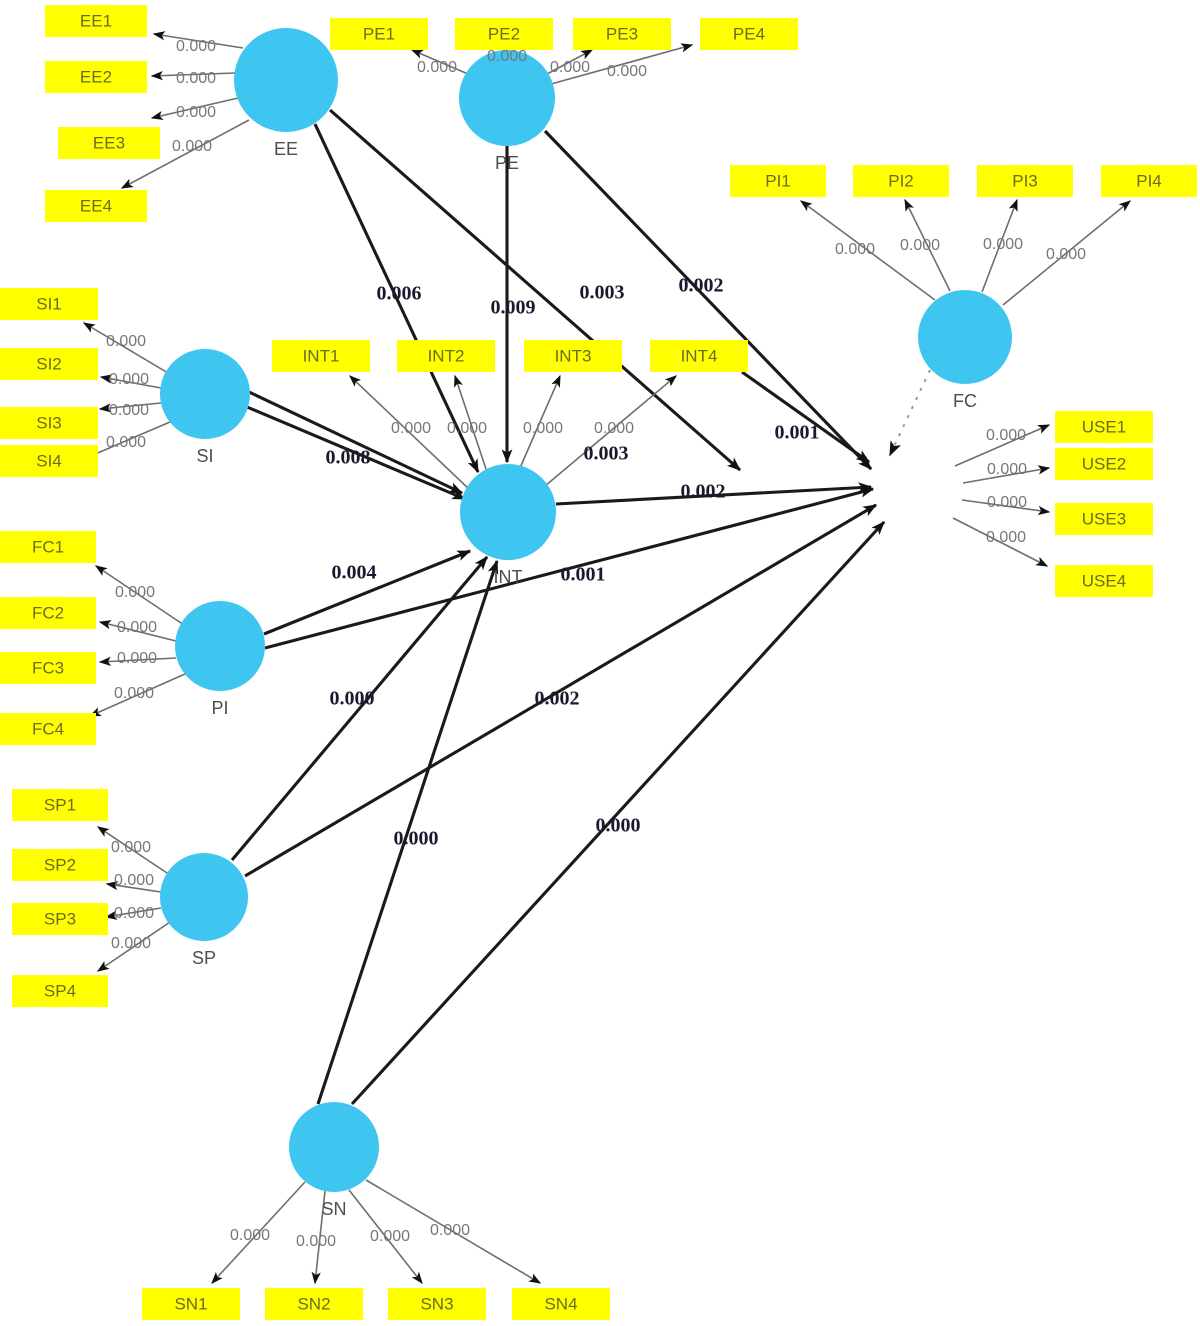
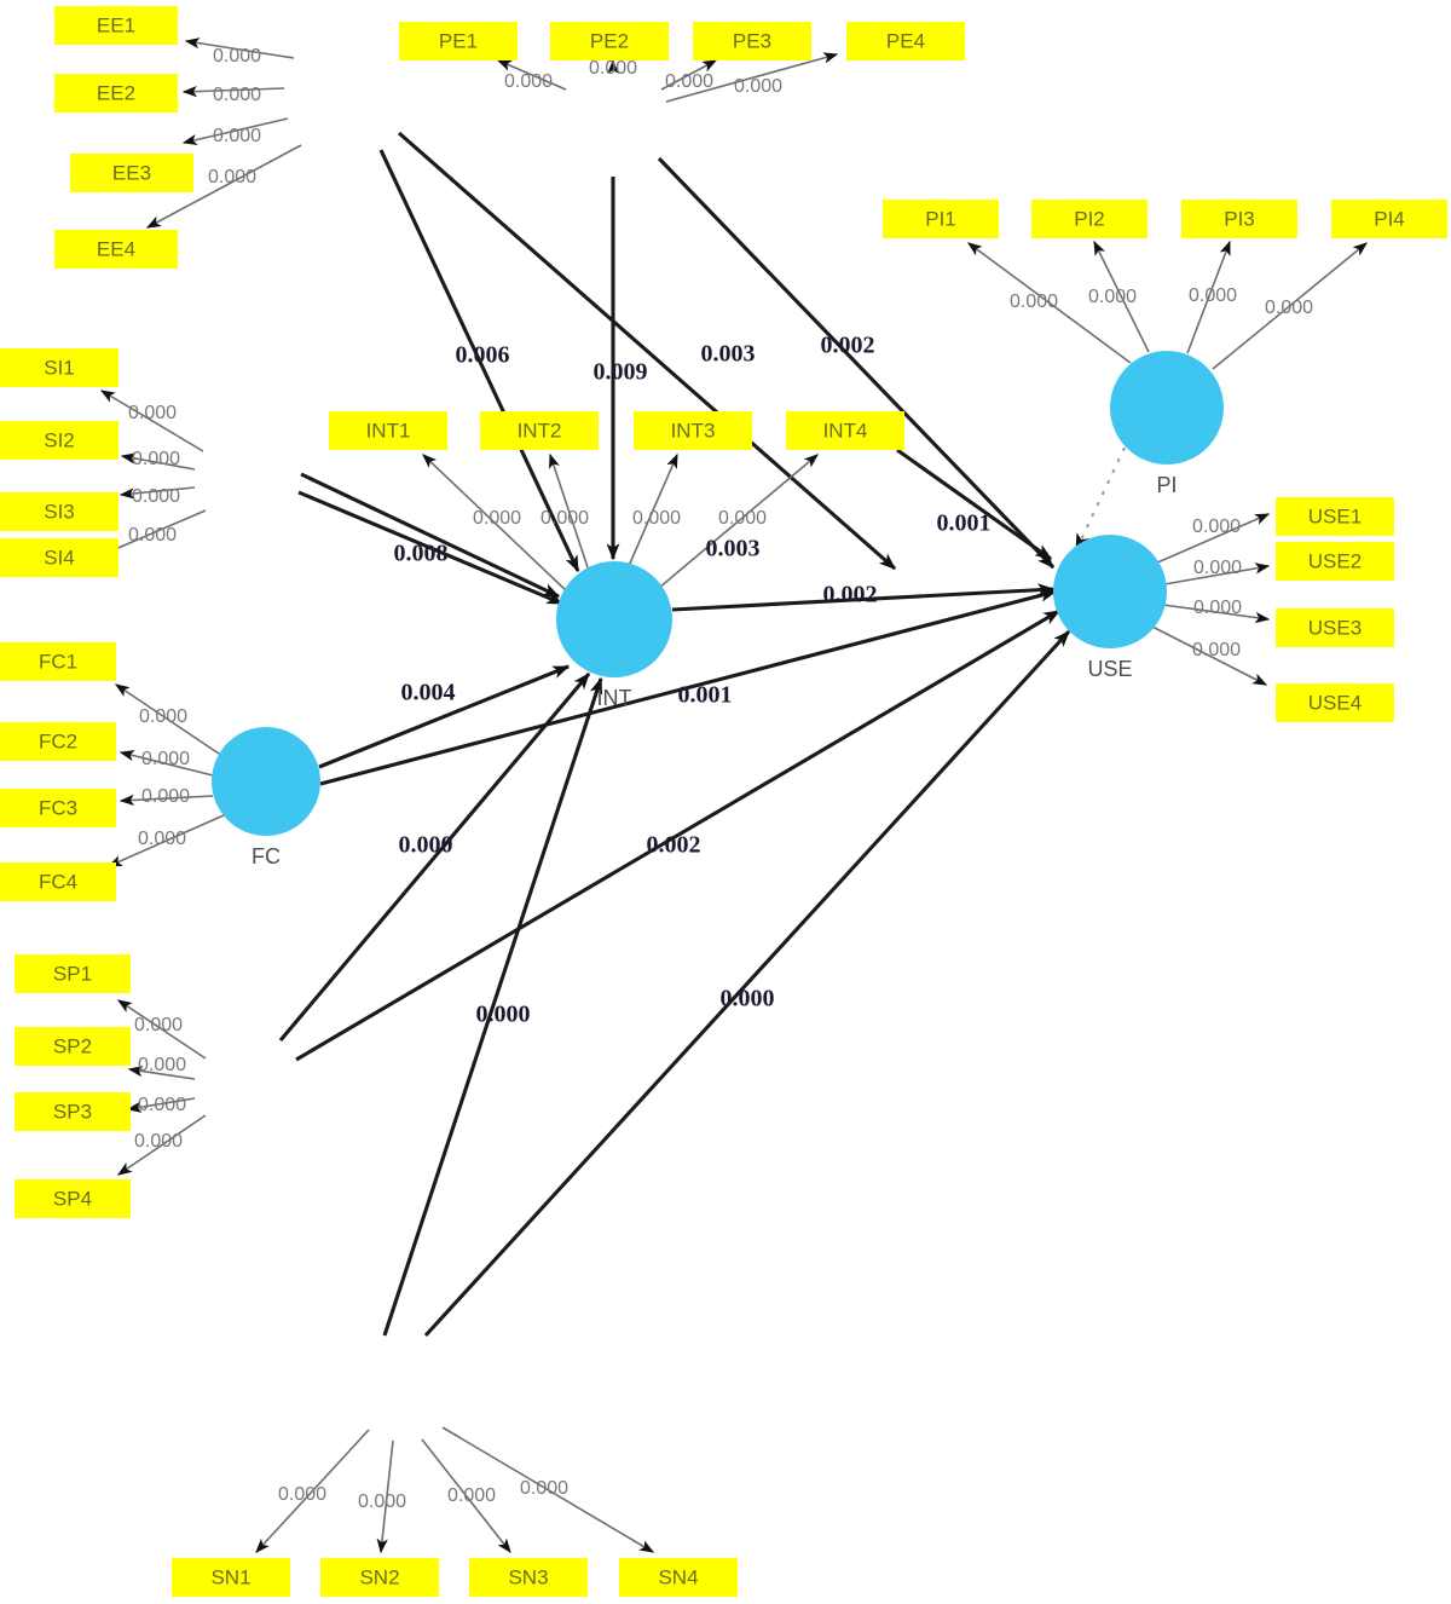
  EE1
  EE2
  EE3
  EE4
  PE1
  PE2
  PE3
  PE4
  PI1
  PI2
  PI3
  PI4
  SI1
  SI2
  SI3
  SI4
  INT1
  INT2
  INT3
  INT4
  USE1
  USE2
  USE3
  USE4
  FC1
  FC2
  FC3
  FC4
  SP1
  SP2
  SP3
  SP4
  SN1
  SN2
  SN3
  SN4
- EE
- PE
- SI
- PI
+ FC
- SP
- SN
  INT
- FC
+ PI
+ USE
  0.000
  0.000
  0.000
  0.000
  0.000
  0.000
  0.000
  0.000
  0.000
  0.000
  0.000
  0.000
  0.000
  0.000
  0.000
  0.000
  0.000
  0.000
  0.000
  0.000
  0.000
  0.000
  0.000
  0.000
  0.000
  0.000
  0.000
  0.000
  0.000
  0.000
  0.000
  0.000
  0.000
  0.000
  0.000
  0.000
  0.006
  0.009
  0.003
  0.002
  0.008
  0.003
  0.004
  0.001
  0.000
  0.002
  0.000
  0.000
  0.002
  0.001
